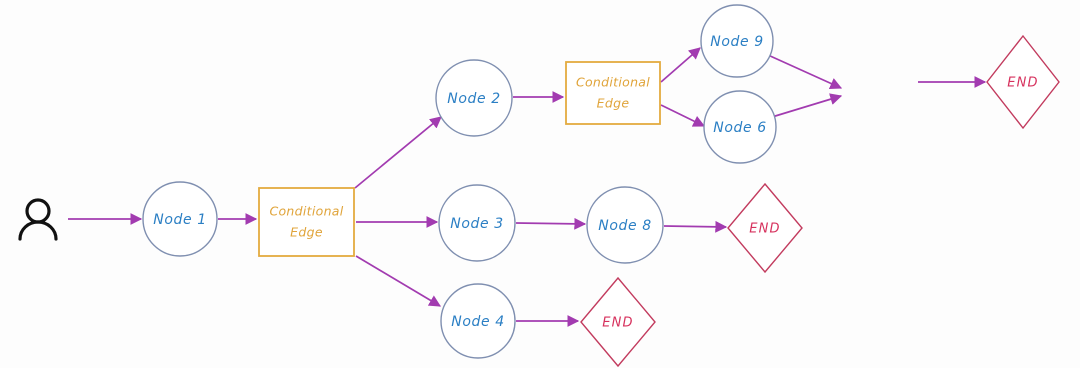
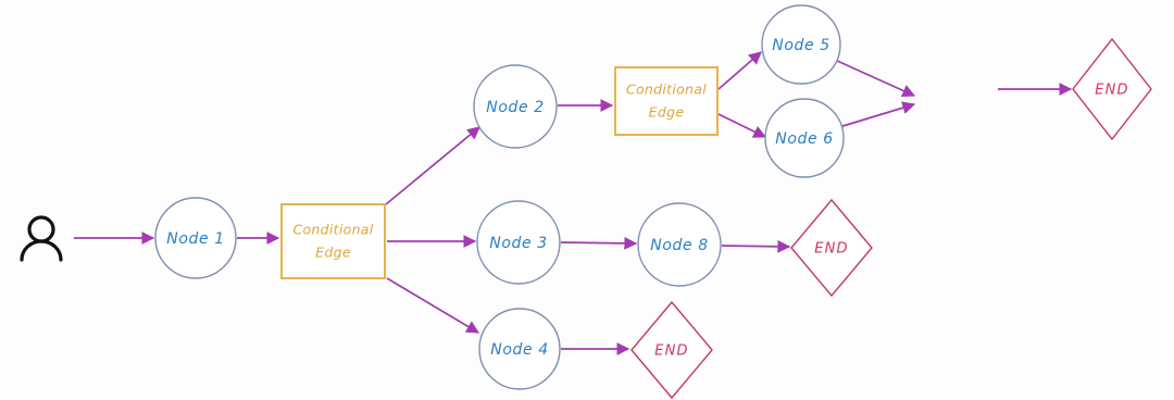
  Node 1
  Node 2
  Node 3
  Node 4
- Node 9
+ Node 5
  Node 6
  Node 8
  Conditional
  Edge
  Conditional
  Edge
  END
  END
  END
